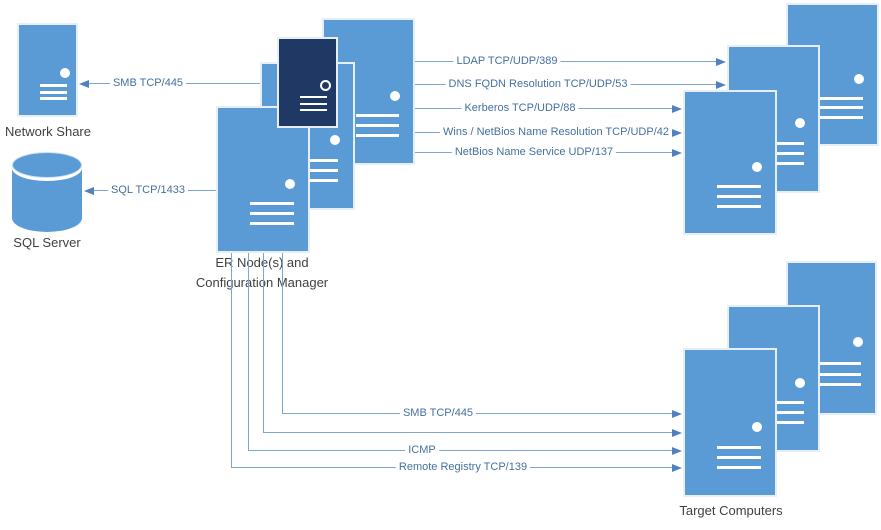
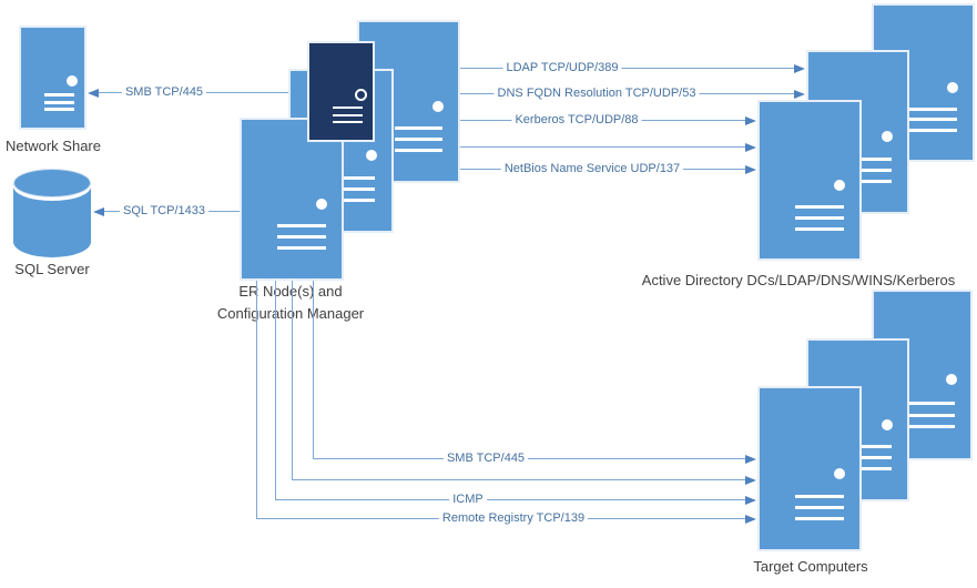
  Network Share
  SQL Server
  ER Node(s and
  Configurtinanager
+ Active Directory DCs/LDAP/DNS/WINS/Kerberos
  Target Computers
  SMB TCP/445
  SQL TCP/1433
  LDAP TCP/UDP/389
  DNS FQDN Resolution TCP/UDP/53
  Kerberos TCP/UDP/88
- Wins / NetBios Name Resolution TCP/UDP/42
  NetBios Name Service UDP/137
  SMB TCP/445
  ICMP
  Remote Registry TCP/139
